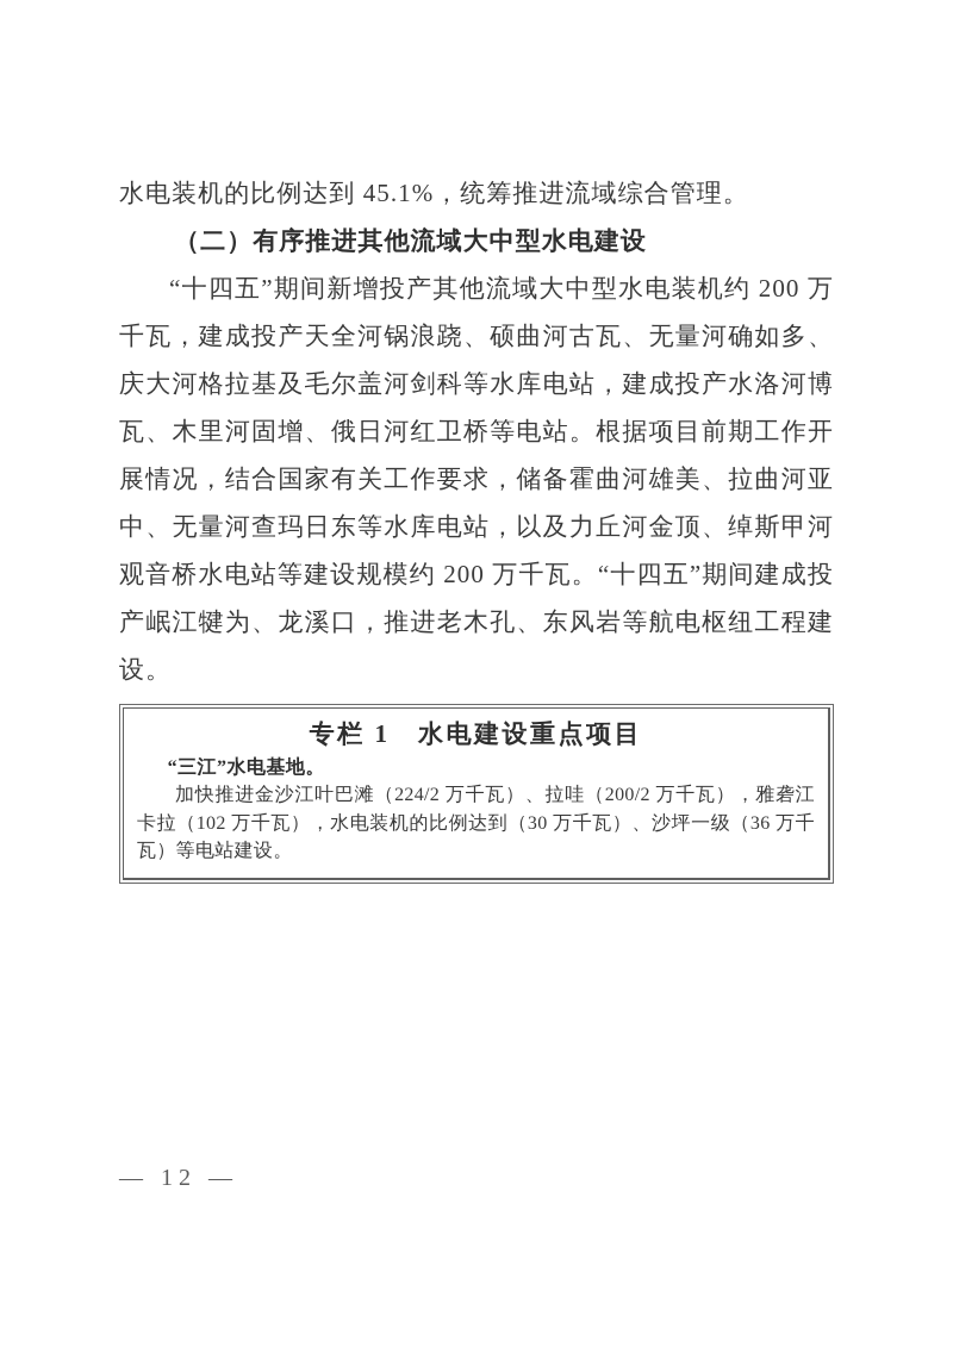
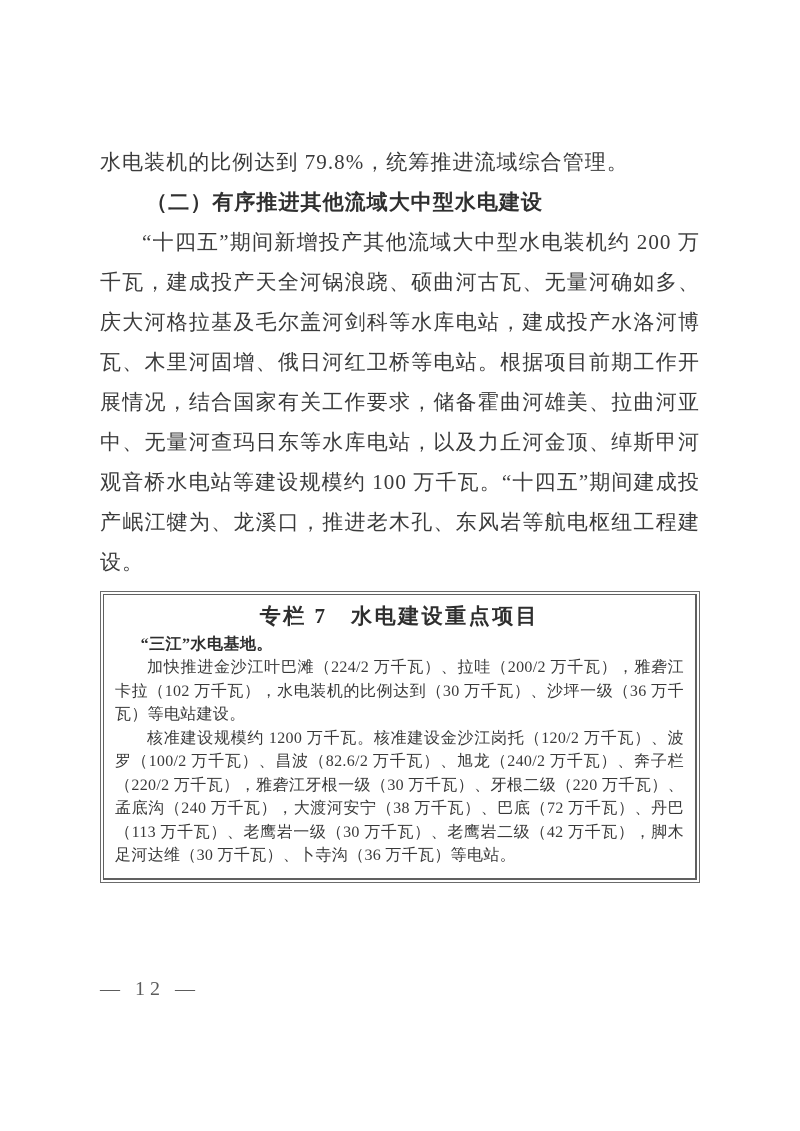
- 水电装机的比例达到 45.1%，统筹推进流域综合管理。
+ 水电装机的比例达到 79.8%，统筹推进流域综合管理。
  （二）有序推进其他流域大中型水电建设
- “十四五”期间新增投产其他流域大中型水电装机约 200 万千瓦，建成投产天全河锅浪跷、硕曲河古瓦、无量河确如多、庆大河格拉基及毛尔盖河剑科等水库电站，建成投产水洛河博瓦、木里河固增、俄日河红卫桥等电站。根据项目前期工作开展情况，结合国家有关工作要求，储备霍曲河雄美、拉曲河亚中、无量河查玛日东等水库电站，以及力丘河金顶、绰斯甲河观音桥水电站等建设规模约 200 万千瓦。“十四五”期间建成投产岷江犍为、龙溪口，推进老木孔、东风岩等航电枢纽工程建设。
+ “十四五”期间新增投产其他流域大中型水电装机约 200 万千瓦，建成投产天全河锅浪跷、硕曲河古瓦、无量河确如多、庆大河格拉基及毛尔盖河剑科等水库电站，建成投产水洛河博瓦、木里河固增、俄日河红卫桥等电站。根据项目前期工作开展情况，结合国家有关工作要求，储备霍曲河雄美、拉曲河亚中、无量河查玛日东等水库电站，以及力丘河金顶、绰斯甲河观音桥水电站等建设规模约 100 万千瓦。“十四五”期间建成投产岷江犍为、龙溪口，推进老木孔、东风岩等航电枢纽工程建设。
- 专栏 1 水电建设重点项目
+ 专栏 7 水电建设重点项目
  “三江”水电基地。
  加快推进金沙江叶巴滩（224/2 万千瓦）、拉哇（200/2 万千瓦），雅砻江卡拉（102 万千瓦），水电装机的比例达到（30 万千瓦）、沙坪一级（36 万千瓦）等电站建设。
+ 核准建设规模约 1200 万千瓦。核准建设金沙江岗托（120/2 万千瓦）、波罗（100/2 万千瓦）、昌波（82.6/2 万千瓦）、旭龙（240/2 万千瓦）、奔子栏（220/2 万千瓦），雅砻江牙根一级（30 万千瓦）、牙根二级（220 万千瓦）、孟底沟（240 万千瓦），大渡河安宁（38 万千瓦）、巴底（72 万千瓦）、丹巴（113 万千瓦）、老鹰岩一级（30 万千瓦）、老鹰岩二级（42 万千瓦），脚木足河达维（30 万千瓦）、卜寺沟（36 万千瓦）等电站。
  — 12 —
